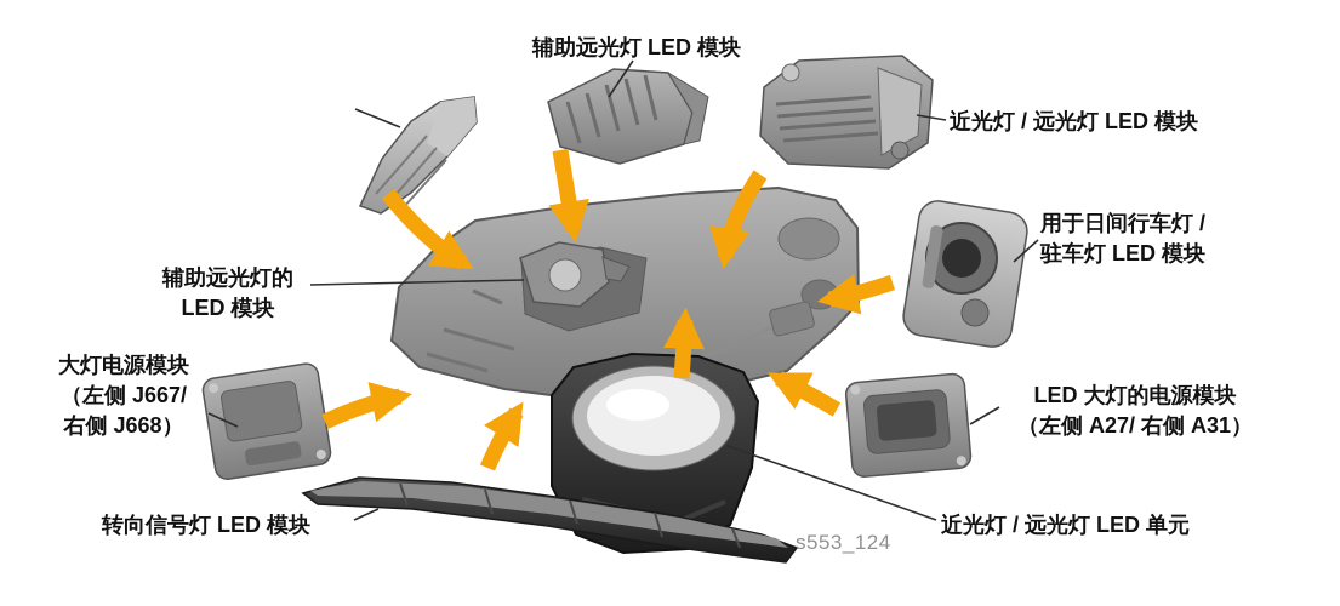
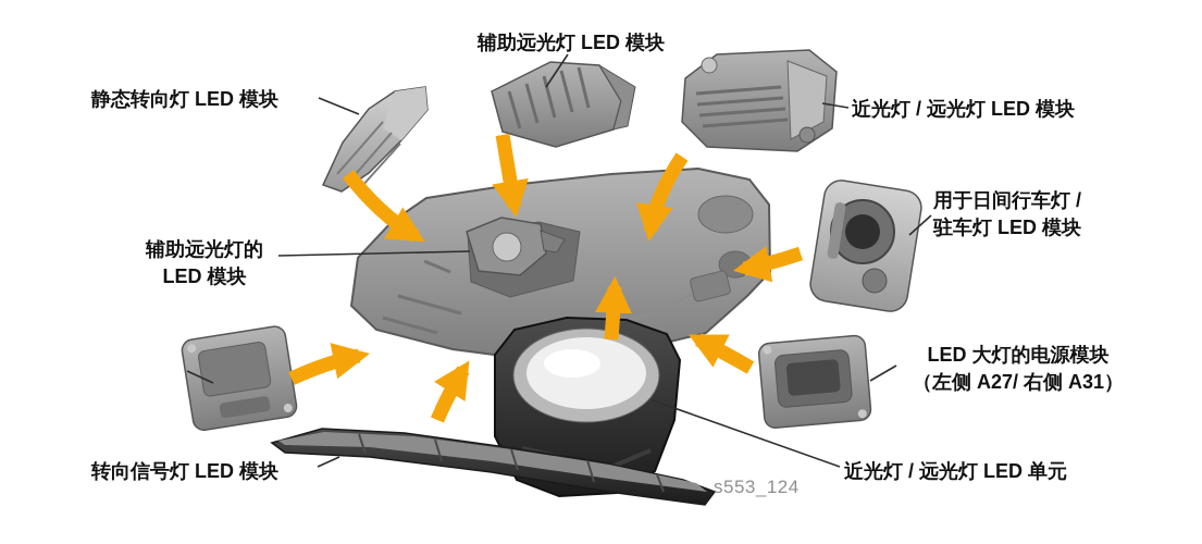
  辅助远光灯 LED 模块
+ 静态转向灯 LED 模块
  近光灯 / 远光灯 LED 模块
  用于日间行车灯 /
  驻车灯 LED 模块
  辅助远光灯的
  LED 模块
- 大灯电源模块
- （左侧 J667/
- 右侧 J668）
  转向信号灯 LED 模块
  近光灯 / 远光灯 LED 单元
  LED 大灯的电源模块
  （左侧 A27/ 右侧 A31）
  s553_124
